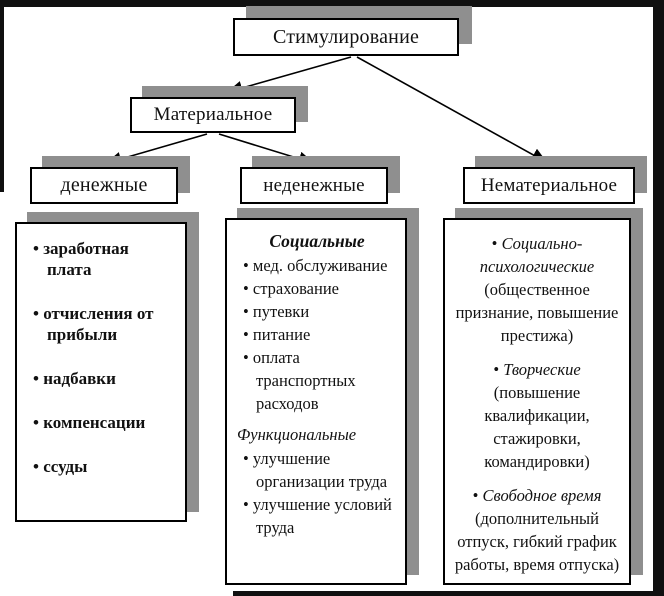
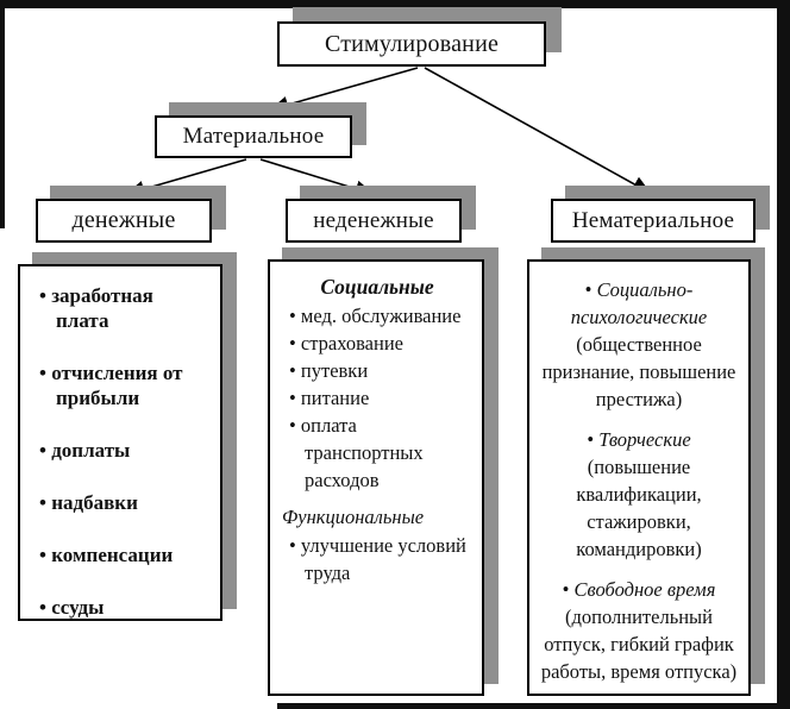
  Стимулирование
  Материальное
  денежные
  неденежные
  Нематериальное
  заработная плата
  отчисления от прибыли
+ доплаты
  надбавки
  компенсации
  ссуды
  Социальные
  мед. обслуживание
  страхование
  путевки
  питание
  оплата транспортных расходов
  Функциональные
- улучшение организации труда
  улучшение условий труда
  Социально-психологические (общественное признание, повышение престижа)
  Творческие (повышение квалификации, стажировки, командировки)
  Свободное время (дополнительный отпуск, гибкий график работы, время отпуска)
